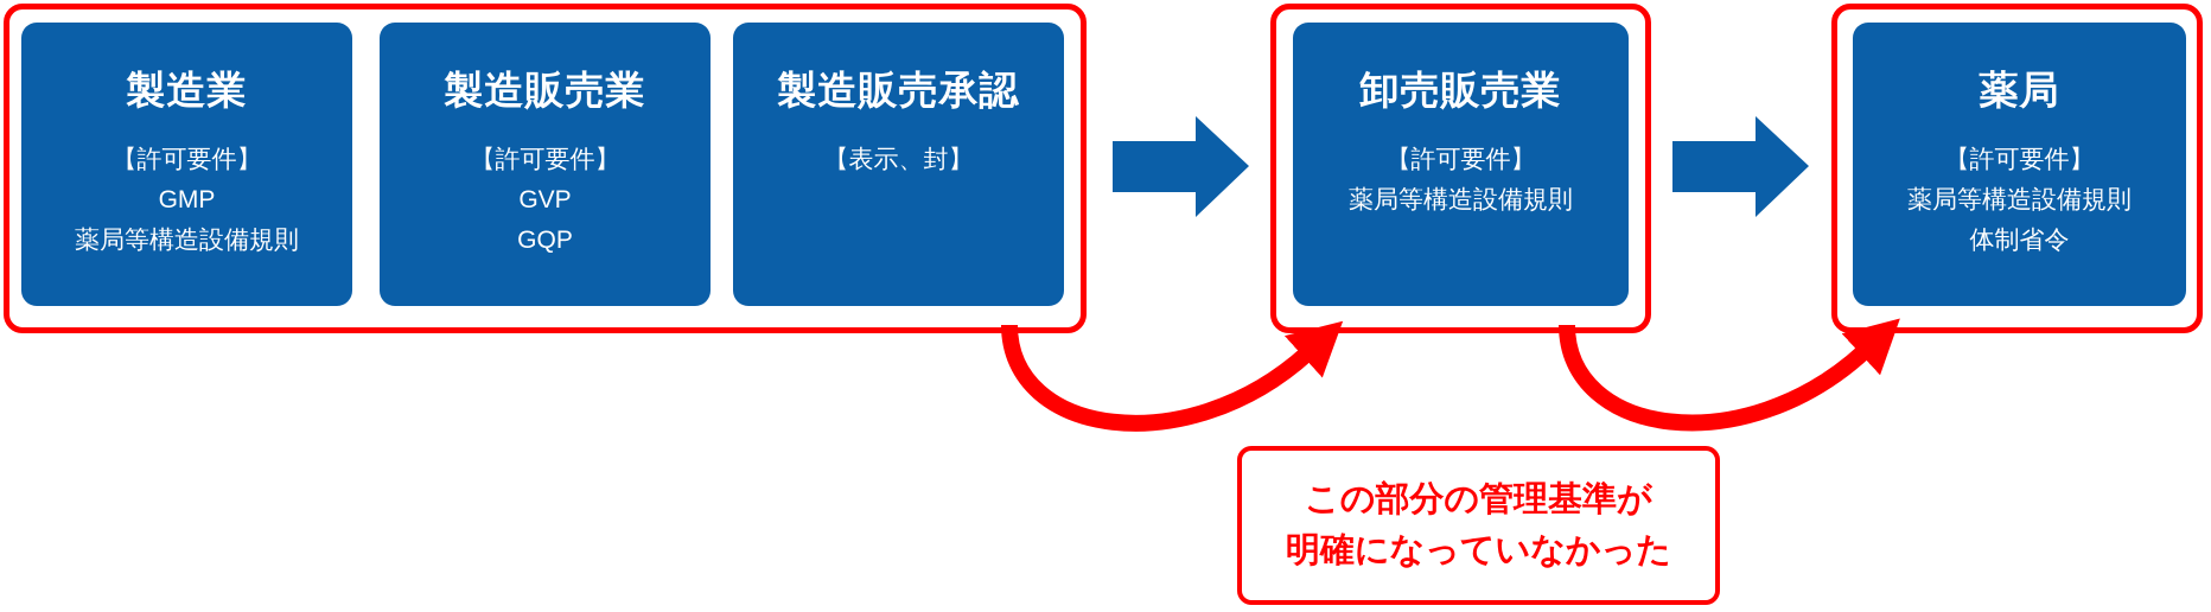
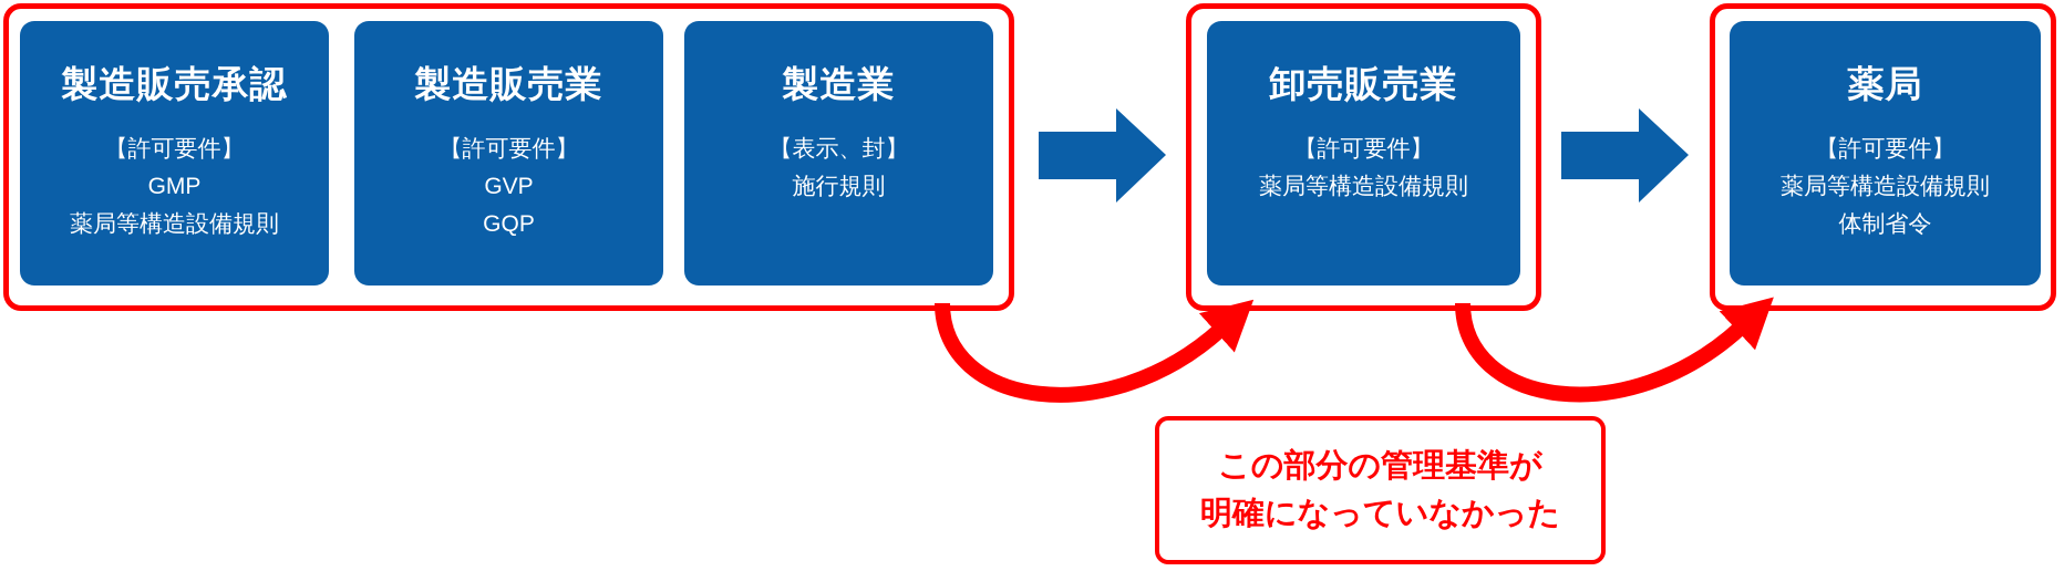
- 製造業
+ 製造販売承認
  【許可要件】
  GMP
  薬局等構造設備規則
  製造販売業
  【許可要件】
  GVP
  GQP
- 製造販売承認
+ 製造業
  【表示、封】
+ 施行規則
  卸売販売業
  【許可要件】
  薬局等構造設備規則
  薬局
  【許可要件】
  薬局等構造設備規則
  体制省令
  この部分の管理基準が
  明確になっていなかった
